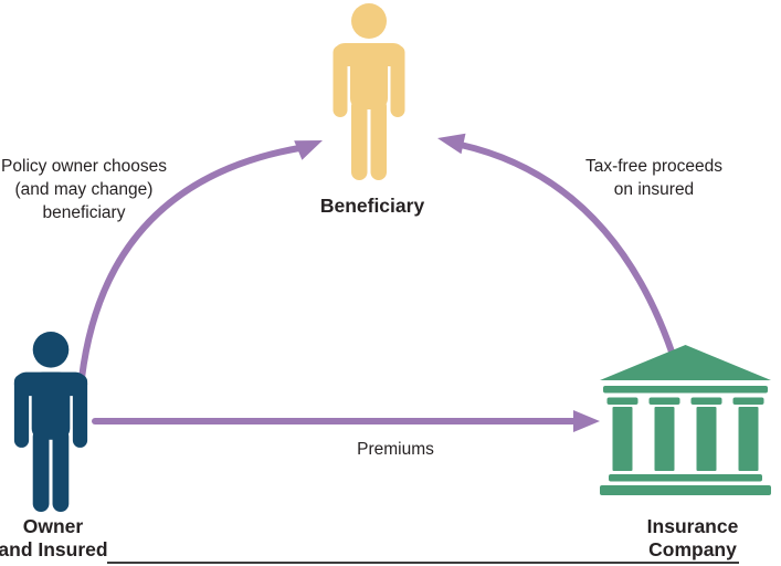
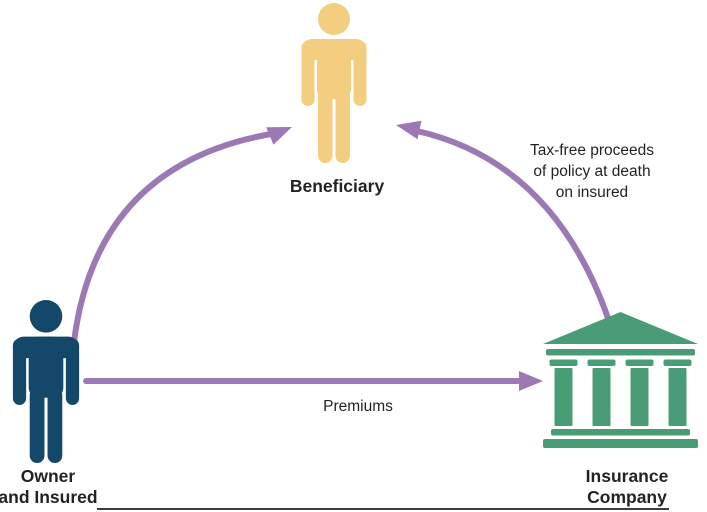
  Beneficiary
  Owner
  and Insured
  Insurance
  Company
- Policy owner chooses
- (and may change)
- beneficiary
  Tax-free proceeds
+ of policy at death
  on insured
  Premiums
